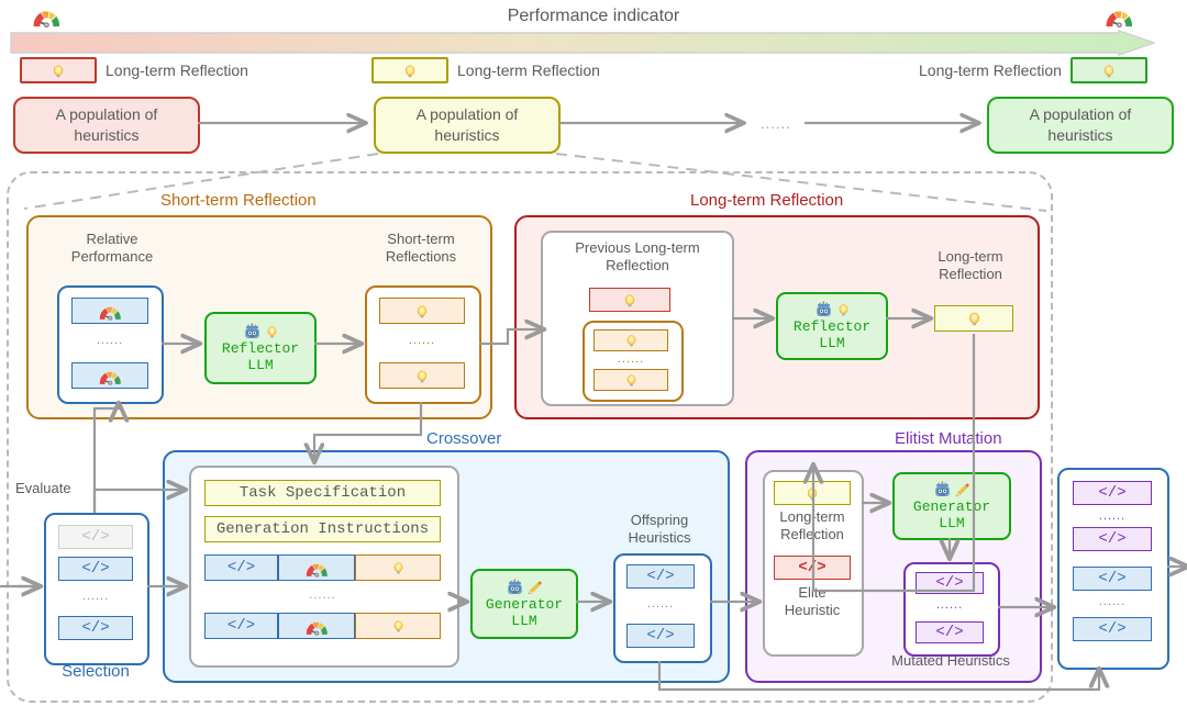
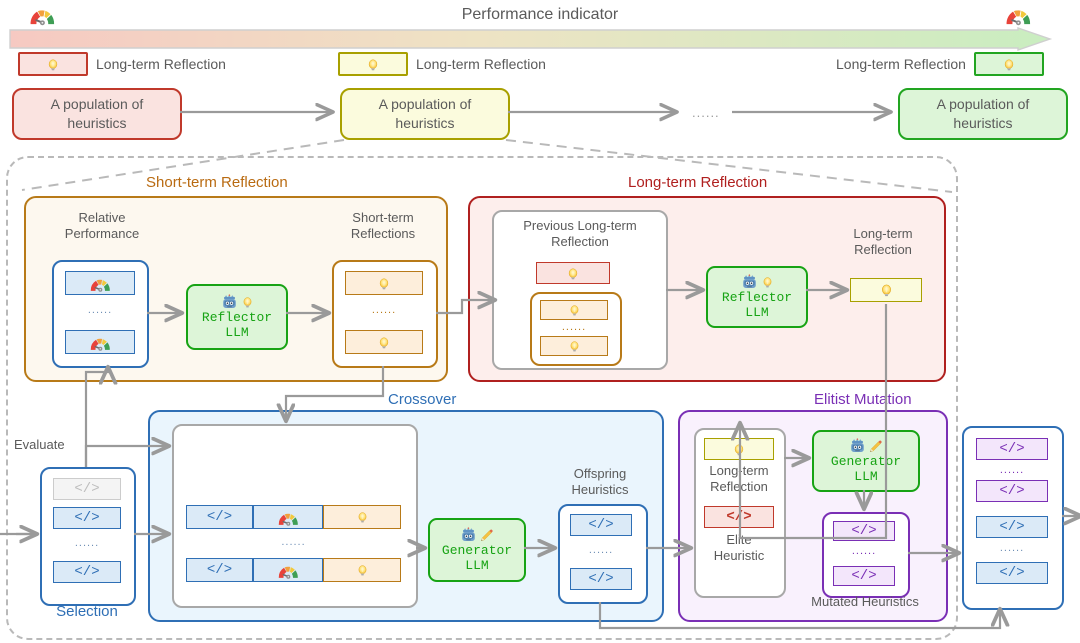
  Performance indicator
  Long-term Reflection
  Long-term Reflection
  Long-term Reflection
  A population of
  heuristics
  A population of
  heuristics
  A population of
  heuristics
  ......
  Short-term Reflection
  Relative
  Performance
  ......
  Reflector
  LLM
  Short-term
  Reflections
  ......
  Long-term Reflection
  Previous Long-term
  Reflection
  ......
  Reflector
  LLM
  Long-term
  Reflection
  Crossover
- Task Specification
- Generation Instructions
  </>
  ......
  </>
  Generator
  LLM
  Offspring
  Heuristics
  </>
  ......
  </>
  Elitist Mutation
  Longterm
  Reflection
  Elite
  Heuristic
  Generator
  LLM
  </>
  ......
  </>
  Mutated Heuristics
  Evaluate
  </>
  </>
  ......
  </>
  Selection
  </>
  ......
  </>
  </>
  ......
  </>
